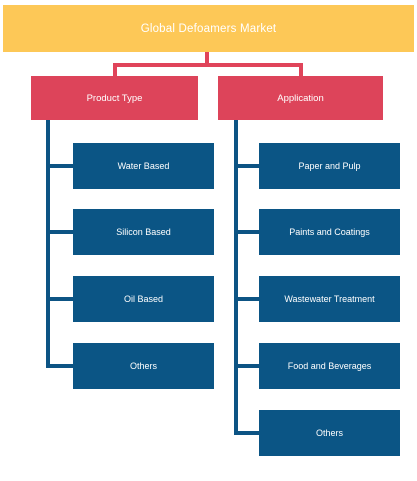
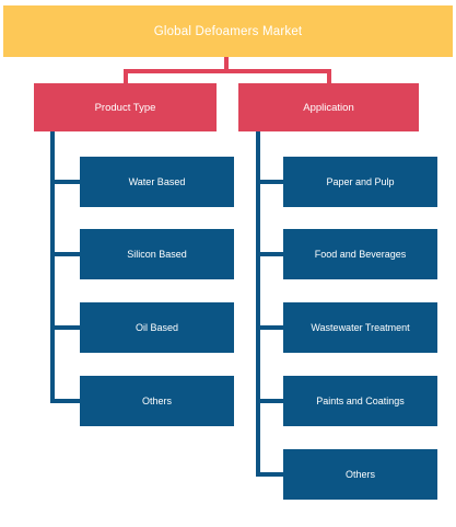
  Global Defoamers Market
  Product Type
  Application
  Water Based
  Silicon Based
  Oil Based
  Others
  Paper and Pulp
- Paints and Coatings
+ Food and Beverages
  Wastewater Treatment
- Food and Beverages
+ Paints and Coatings
  Others
